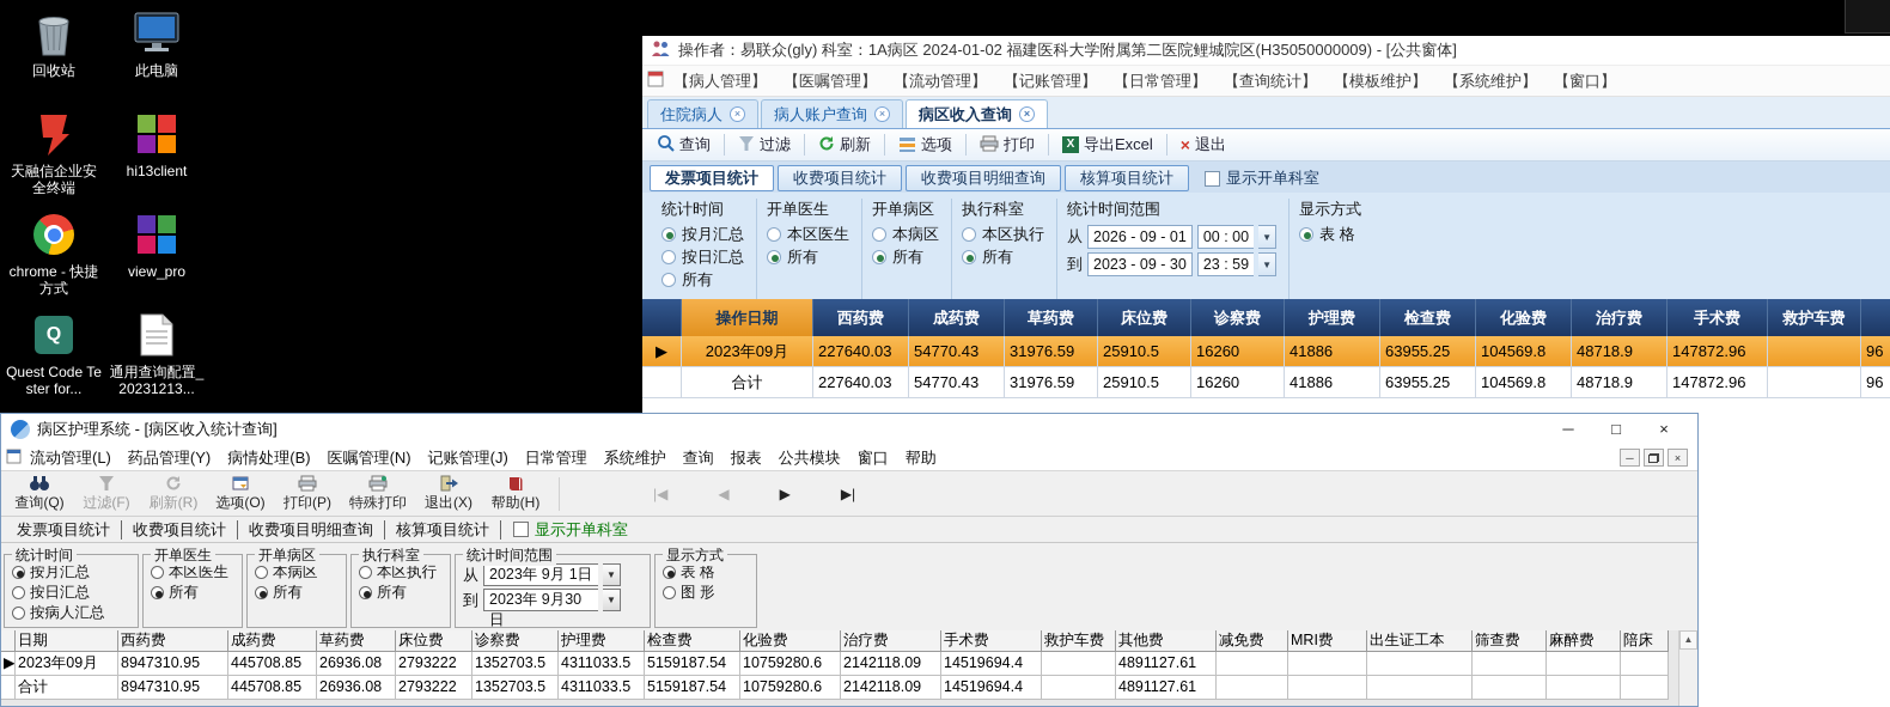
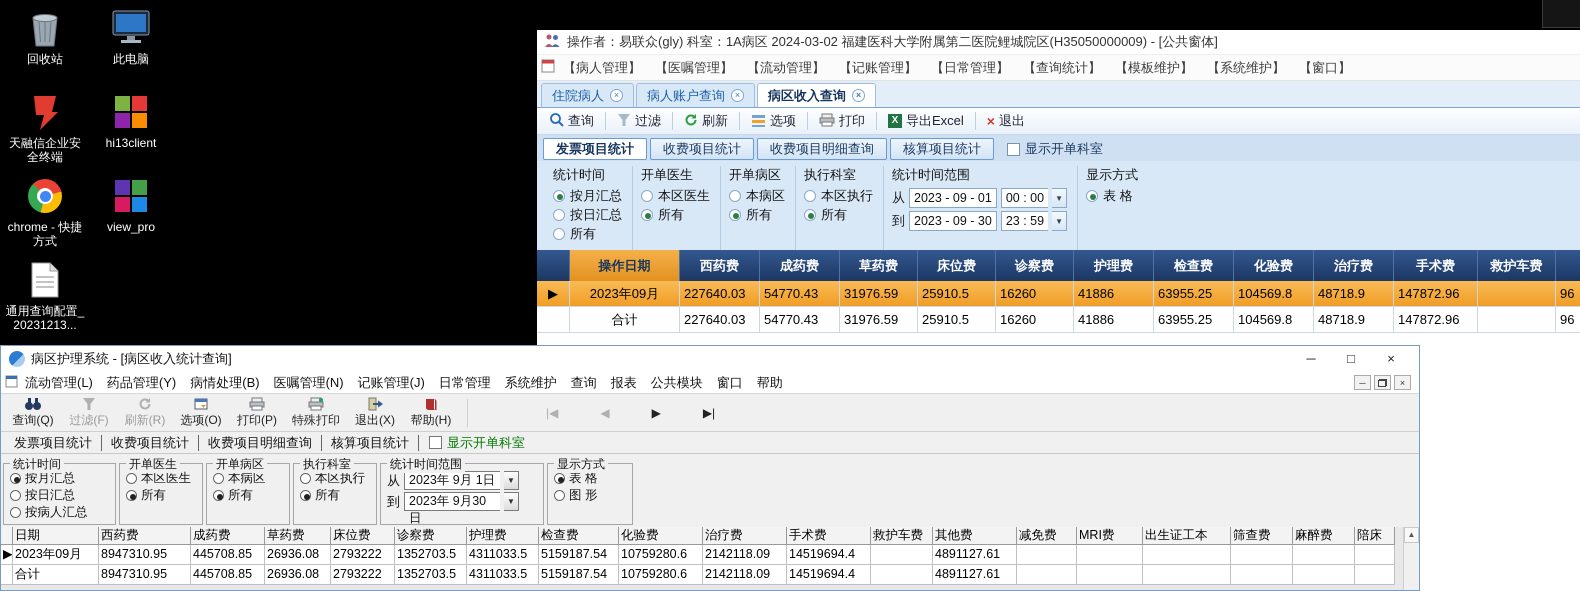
  回收站
  此电脑
  天融信企业安全终端
  hi13client
  chrome - 快捷方式
  view_pro
- Q
- Quest Code Tester for...
  通用查询配置_20231213...
- 操作者：易联众(gly) 科室：1A病区 2024-01-02 福建医科大学附属第二医院鲤城院区(H35050000009) - [公共窗体]
+ 操作者：易联众(gly) 科室：1A病区 2024-03-02 福建医科大学附属第二医院鲤城院区(H35050000009) - [公共窗体]
  【病人管理】
  【医嘱管理】
  【流动管理】
  【记账管理】
  【日常管理】
  【查询统计】
  【模板维护】
  【系统维护】
  【窗口】
  住院病人
  ×
  病人账户查询
  ×
  病区收入查询
  ×
  查询
  过滤
  刷新
  选项
  打印
  X
  导出Excel
  ×
  退出
  发票项目统计
  收费项目统计
  收费项目明细查询
  核算项目统计
  显示开单科室
  统计时间
  按月汇总
  按日汇总
  所有
  开单医生
  本区医生
  所有
  开单病区
  本病区
  所有
  执行科室
  本区执行
  所有
  统计时间范围
  从
- 2026 - 09 - 01
+ 2023 - 09 - 01
  00 : 00
  ▼
  到
  2023 - 09 - 30
  23 : 59
  ▼
  显示方式
  表 格
  操作日期
  西药费
  成药费
  草药费
  床位费
  诊察费
  护理费
  检查费
  化验费
  治疗费
  手术费
  救护车费
  ▶
  2023年09月
  227640.03
  54770.43
  31976.59
  25910.5
  16260
  41886
  63955.25
  104569.8
  48718.9
  147872.96
  96
  合计
  227640.03
  54770.43
  31976.59
  25910.5
  16260
  41886
  63955.25
  104569.8
  48718.9
  147872.96
  96
  病区护理系统 - [病区收入统计查询]
  ─
  □
  ×
  流动管理(L)
  药品管理(Y)
  病情处理(B)
  医嘱管理(N)
  记账管理(J)
  日常管理
  系统维护
  查询
  报表
  公共模块
  窗口
  帮助
  ─
  ×
  查询(Q)
  过滤(F)
  刷新(R)
  选项(O)
  打印(P)
  特殊打印
  退出(X)
  帮助(H)
  |◀
  ◀
  ▶
  ▶|
  发票项目统计
  收费项目统计
  收费项目明细查询
  核算项目统计
  显示开单科室
  统计时间
  按月汇总
  按日汇总
  按病人汇总
  开单医生
  本区医生
  所有
  开单病区
  本病区
  所有
  执行科室
  本区执行
  所有
  统计时间范围
  从
  2023年 9月 1日
  ▼
  到
  2023年 9月30日
  ▼
  显示方式
  表 格
  图 形
  日期
  西药费
  成药费
  草药费
  床位费
  诊察费
  护理费
  检查费
  化验费
  治疗费
  手术费
  救护车费
  其他费
  减免费
  MRI费
  出生证工本
  筛查费
  麻醉费
  陪床
  ▶
  2023年09月
  8947310.95
  445708.85
  26936.08
  2793222
  1352703.5
  4311033.5
  5159187.54
  10759280.6
  2142118.09
  14519694.4
  4891127.61
  合计
  8947310.95
  445708.85
  26936.08
  2793222
  1352703.5
  4311033.5
  5159187.54
  10759280.6
  2142118.09
  14519694.4
  4891127.61
  ▲
